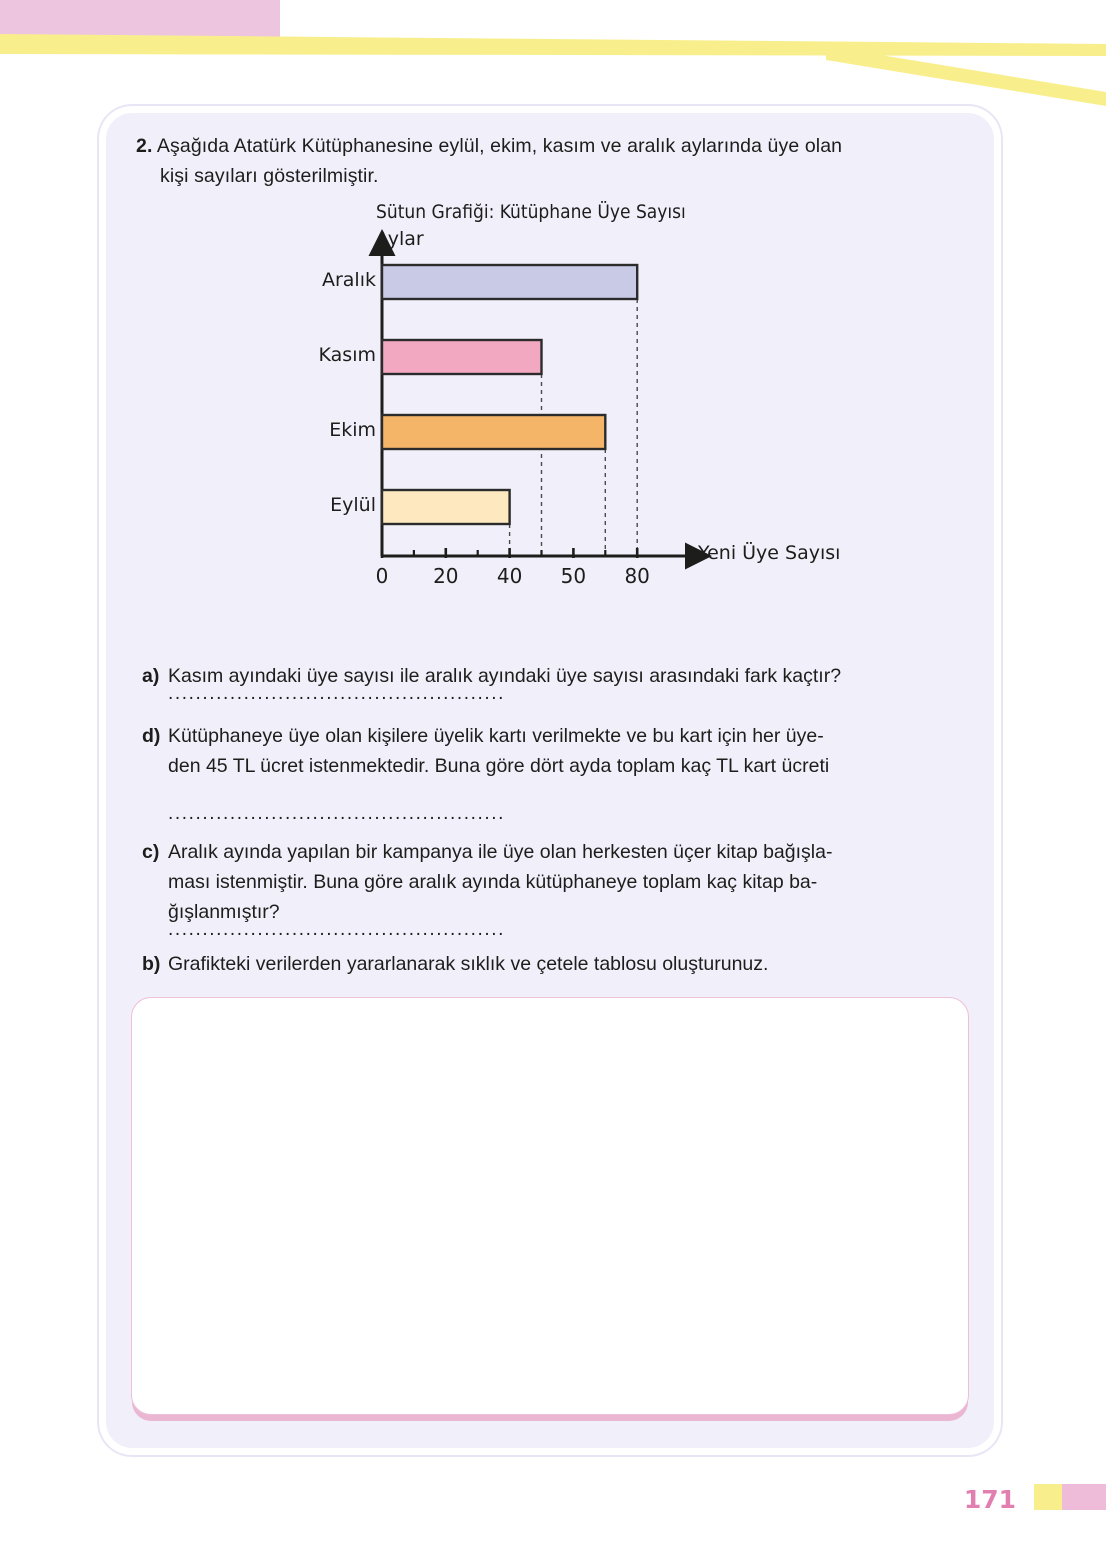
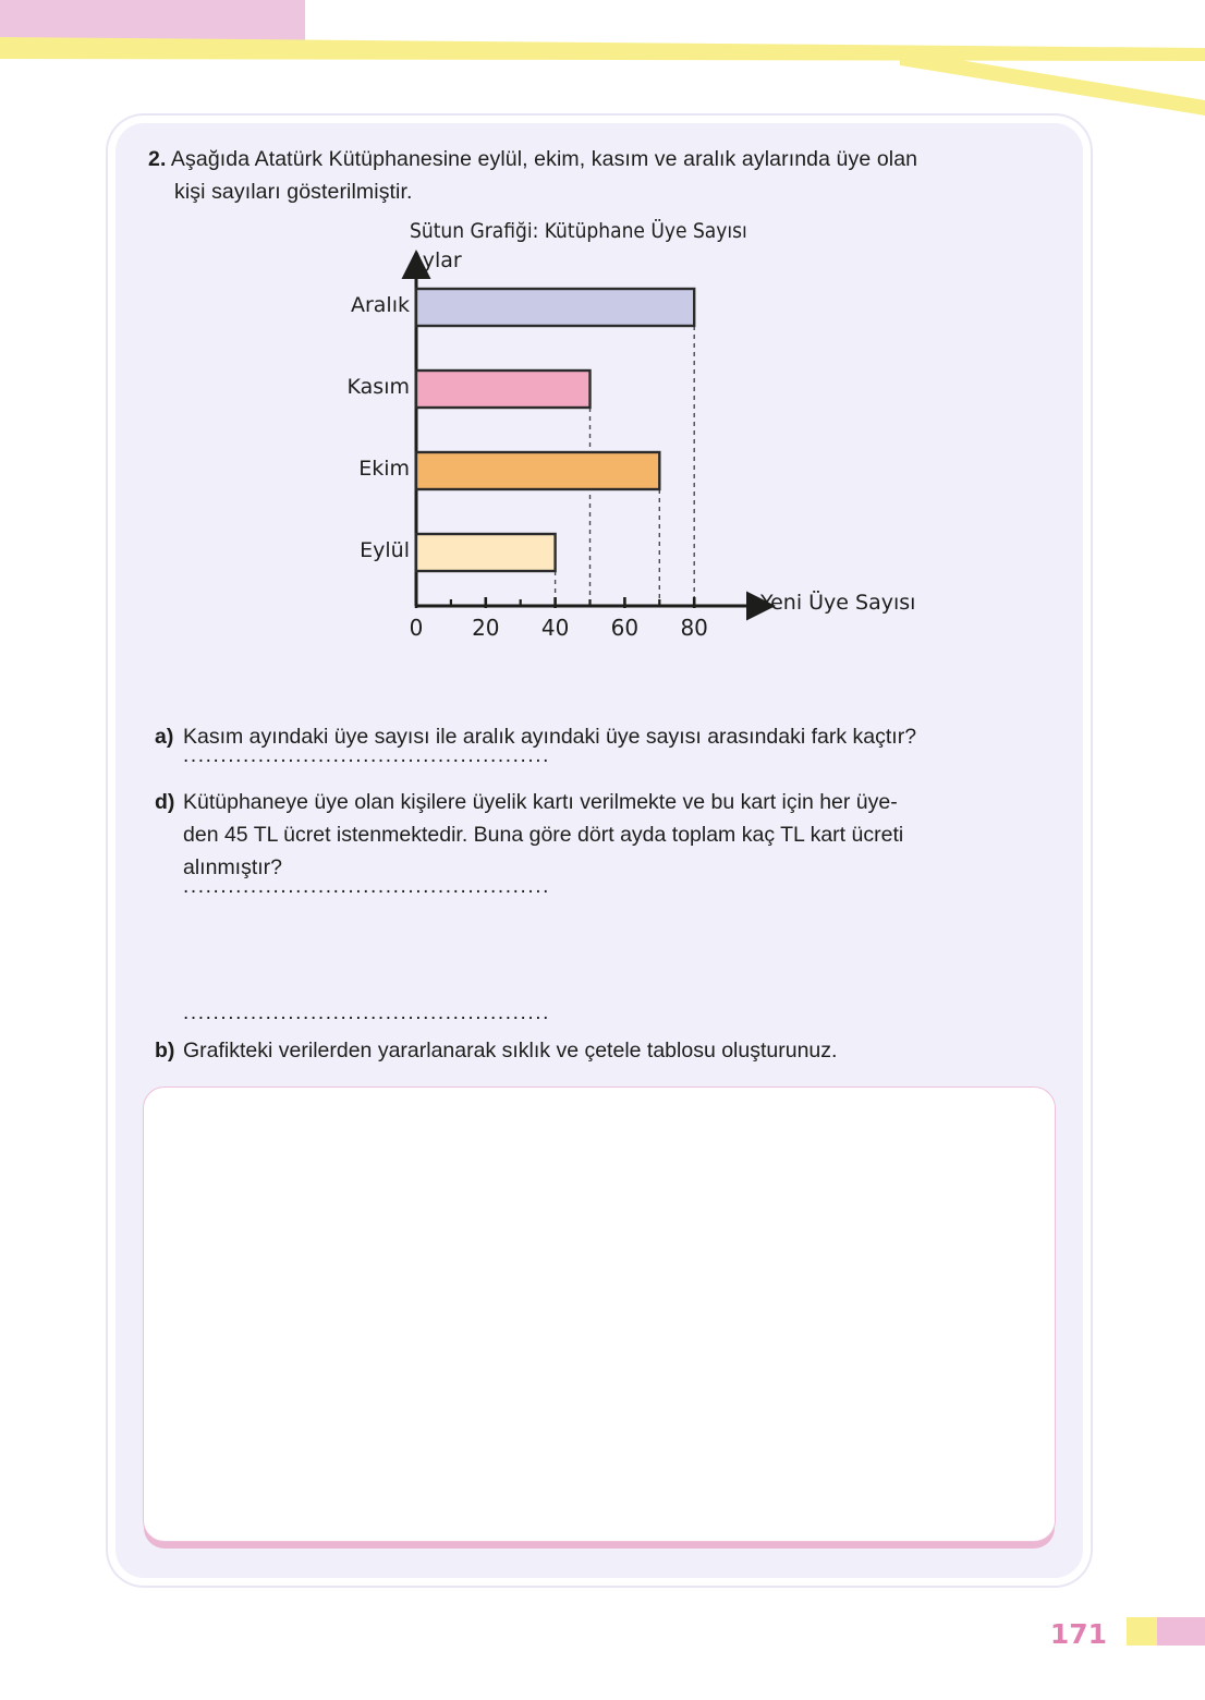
  2. Aşağıda Atatürk Kütüphanesine eylül, ekim, kasım ve aralık aylarında üye olan
  kişi sayıları gösterilmiştir.
  Sütun Grafiği: Kütüphane Üye Sayısı
  Aylar
  Aralık
  Kasım
  Ekim
  Eylül
  0
  20
  40
- 50
+ 60
  80
  Yeni Üye Sayısı
  a) Kasım ayındaki üye sayısı ile aralık ayındaki üye sayısı arasındaki fark kaçtır?
  .................................................
  d) Kütüphaneye üye olan kişilere üyelik kartı verilmekte ve bu kart için her üye-
  den 45 TL ücret istenmektedir. Buna göre dört ayda toplam kaç TL kart ücreti
+ alınmıştır?
  .................................................
- c) Aralık ayında yapılan bir kampanya ile üye olan herkesten üçer kitap bağışla-
- ması istenmiştir. Buna göre aralık ayında kütüphaneye toplam kaç kitap ba-
- ğışlanmıştır?
  .................................................
  b) Grafikteki verilerden yararlanarak sıklık ve çetele tablosu oluşturunuz.
  171
